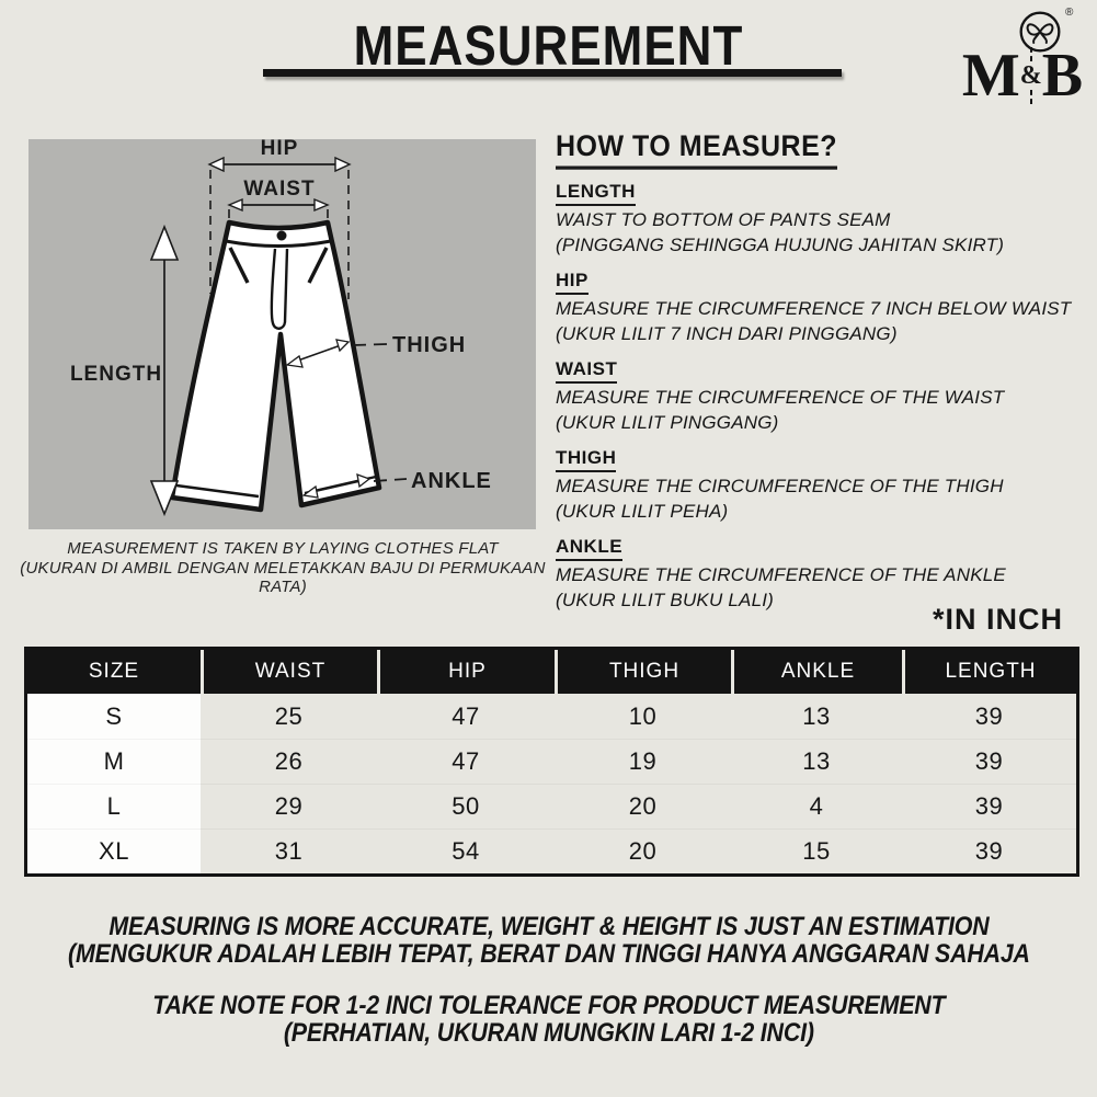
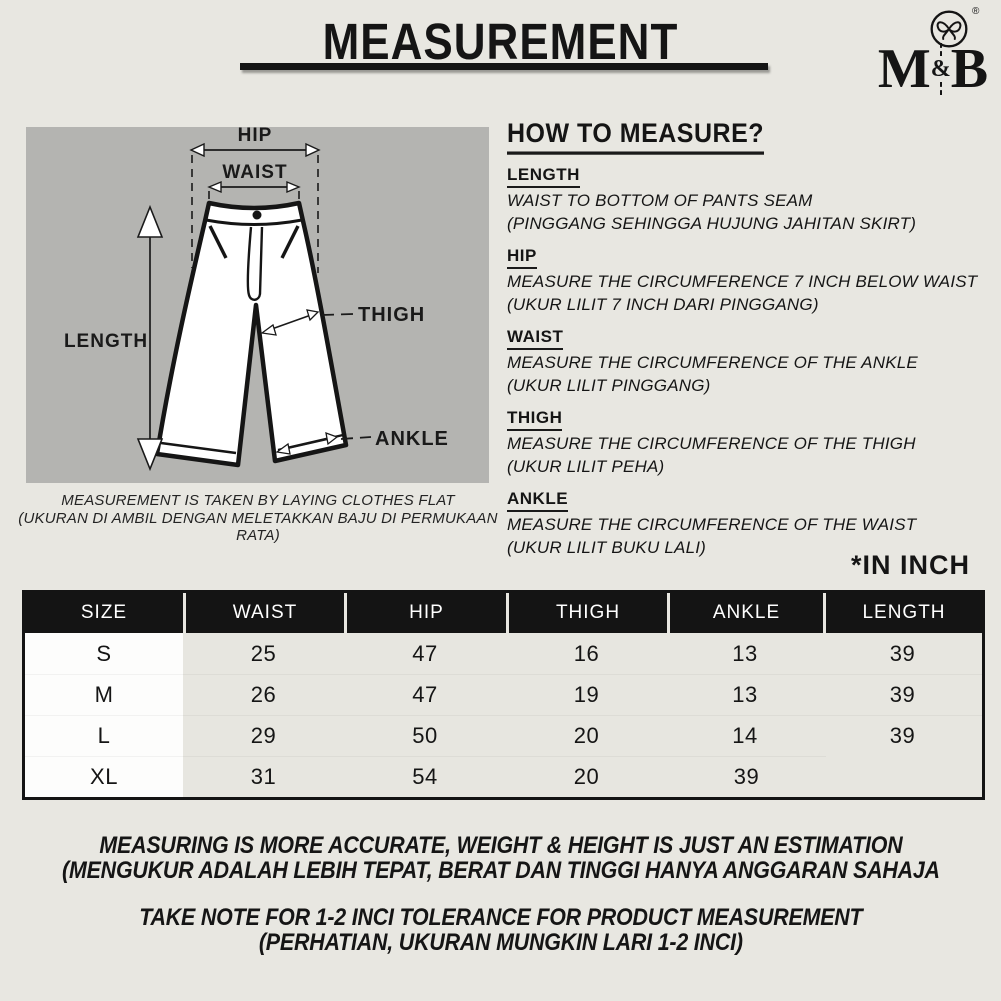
  MEASUREMENT
  ®
  M
  &
  B
  HIP
  WAIST
  LENGTH
  THIGH
  ANKLE
  MEASUREMENT IS TAKEN BY LAYING CLOTHES FLAT
  (UKURAN DI AMBIL DENGAN MELETAKKAN BAJU DI PERMUKAAN RATA)
  HOW TO MEASURE?
  LENGTH
  WAIST TO BOTTOM OF PANTS SEAM
  (PINGGANG SEHINGGA HUJUNG JAHITAN SKIRT)
  HIP
  MEASURE THE CIRCUMFERENCE 7 INCH BELOW WAIST
  (UKUR LILIT 7 INCH DARI PINGGANG)
  WAIST
- MEASURE THE CIRCUMFERENCE OF THE WAIST
+ MEASURE THE CIRCUMFERENCE OF THE ANKLE
  (UKUR LILIT PINGGANG)
  THIGH
  MEASURE THE CIRCUMFERENCE OF THE THIGH
  (UKUR LILIT PEHA)
  ANKLE
- MEASURE THE CIRCUMFERENCE OF THE ANKLE
+ MEASURE THE CIRCUMFERENCE OF THE WAIST
  (UKUR LILIT BUKU LALI)
  *IN INCH
  SIZE
  WAIST
  HIP
  THIGH
  ANKLE
  LENGTH
  S
  25
  47
- 10
+ 16
  13
  39
  M
  26
  47
  19
  13
  39
  L
  29
  50
  20
- 4
+ 14
  39
  XL
  31
  54
  20
- 15
  39
  MEASURING IS MORE ACCURATE, WEIGHT & HEIGHT IS JUST AN ESTIMATION
  (MENGUKUR ADALAH LEBIH TEPAT, BERAT DAN TINGGI HANYA ANGGARAN SAHAJA
  TAKE NOTE FOR 1-2 INCI TOLERANCE FOR PRODUCT MEASUREMENT
  (PERHATIAN, UKURAN MUNGKIN LARI 1-2 INCI)
